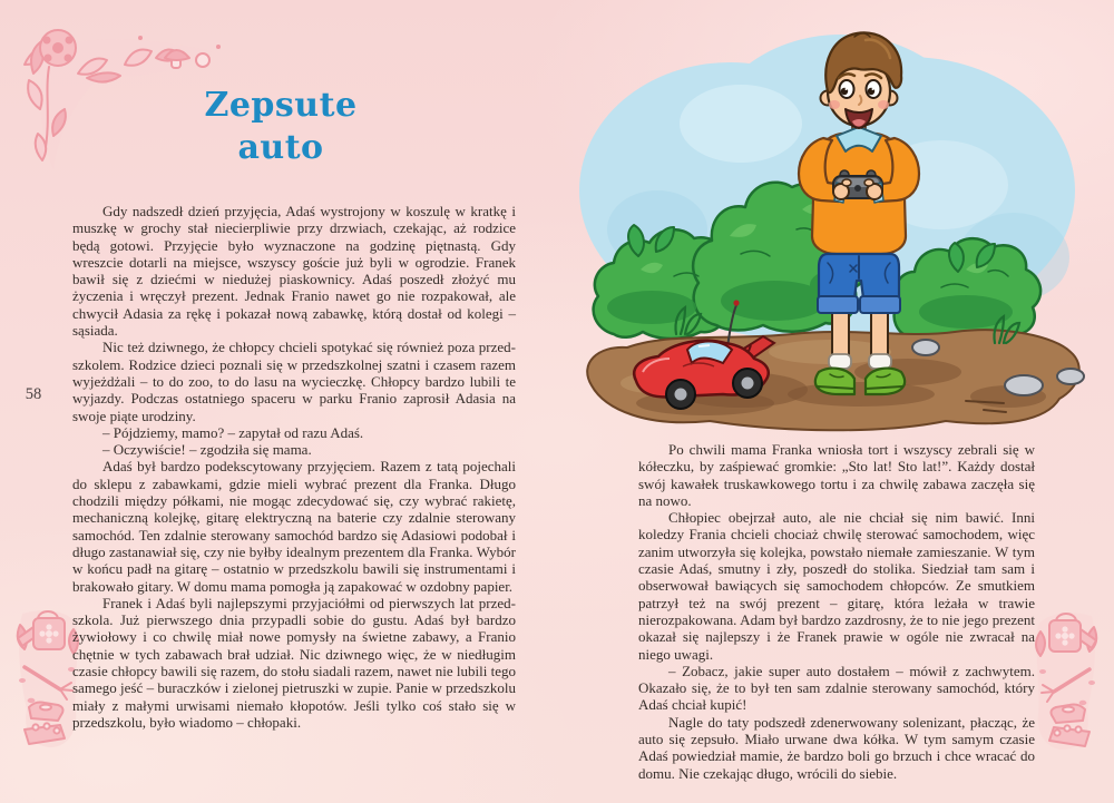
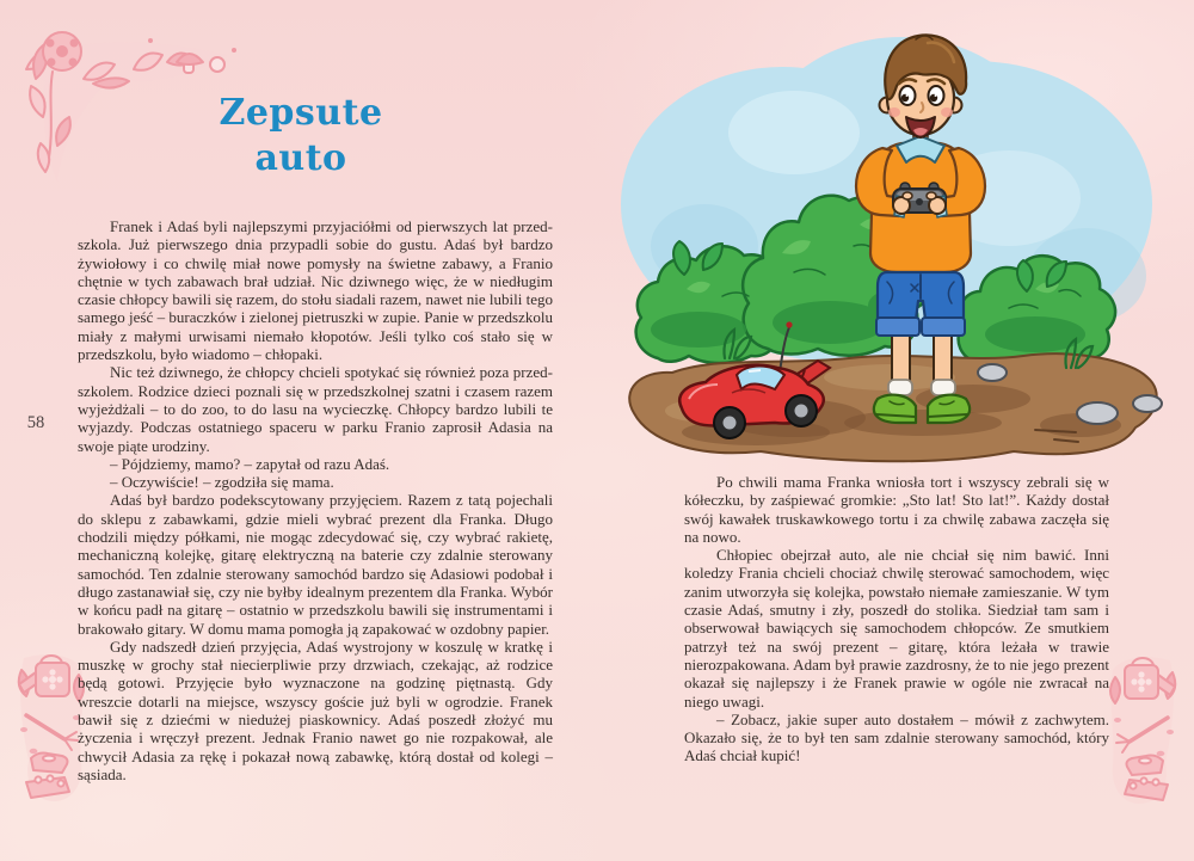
  58
  Zepsute
  auto
- Gdy nadszedł dzień przyjęcia, Adaś wystrojony w koszulę w kratkę i muszkę w grochy stał niecierpliwie przy drzwiach, czekając, aż ro­dzice będą gotowi. Przyjęcie było wyznaczone na godzinę piętnastą. Gdy wreszcie dotarli na miejsce, wszyscy goście już byli w ogrodzie. Franek bawił się z dziećmi w niedużej piaskownicy. Adaś poszedł złożyć mu życzenia i wręczył prezent. Jednak Franio nawet go nie rozpakował, ale chwycił Adasia za rękę i pokazał nową zabawkę, którą dostał od ko­legi – sąsiada.
+ Franek i Adaś byli najlepszymi przyjaciółmi od pierwszych lat przed­szkola. Już pierwszego dnia przypadli sobie do gustu. Adaś był bardzo żywiołowy i co chwilę miał nowe pomysły na świetne zabawy, a Franio chętnie w tych zabawach brał udział. Nic dziwnego więc, że w niedługim czasie chłopcy bawili się razem, do stołu siadali razem, nawet nie lu­bili tego samego jeść – buraczków i zielonej pietruszki w zupie. Panie w przedszkolu miały z małymi urwisami niemało kłopotów. Jeśli tylko coś stało się w przedszkolu, było wiadomo – chłopaki.
  Nic też dziwnego, że chłopcy chcieli spotykać się również poza przed­szkolem. Rodzice dzieci poznali się w przedszkolnej szatni i czasem razem wyjeżdżali – to do zoo, to do lasu na wycieczkę. Chłopcy bardzo lubili te wyjazdy. Podczas ostatniego spaceru w parku Franio zaprosił Adasia na swoje piąte urodziny.
  – Pójdziemy, mamo? – zapytał od razu Adaś.
  – Oczywiście! – zgodziła się mama.
  Adaś był bardzo podekscytowany przyjęciem. Razem z tatą pojechali do sklepu z zabawkami, gdzie mieli wybrać prezent dla Franka. Długo chodzili między półkami, nie mogąc zdecydować się, czy wybrać rakietę, mechaniczną kolejkę, gitarę elektryczną na baterie czy zdalnie stero­wany samochód. Ten zdalnie sterowany samochód bardzo się Adasiowi podobał i długo zastanawiał się, czy nie byłby idealnym prezentem dla Franka. Wybór w końcu padł na gitarę – ostatnio w przedszkolu bawili się instrumentami i brakowało gitary. W domu mama pomogła ją zapa­kować w ozdobny papier.
- Franek i Adaś byli najlepszymi przyjaciółmi od pierwszych lat przed­szkola. Już pierwszego dnia przypadli sobie do gustu. Adaś był bardzo żywiołowy i co chwilę miał nowe pomysły na świetne zabawy, a Franio chętnie w tych zabawach brał udział. Nic dziwnego więc, że w niedługim czasie chłopcy bawili się razem, do stołu siadali razem, nawet nie lu­bili tego samego jeść – buraczków i zielonej pietruszki w zupie. Panie w przedszkolu miały z małymi urwisami niemało kłopotów. Jeśli tylko coś stało się w przedszkolu, było wiadomo – chłopaki.
+ Gdy nadszedł dzień przyjęcia, Adaś wystrojony w koszulę w kratkę i muszkę w grochy stał niecierpliwie przy drzwiach, czekając, aż ro­dzice będą gotowi. Przyjęcie było wyznaczone na godzinę piętnastą. Gdy wreszcie dotarli na miejsce, wszyscy goście już byli w ogrodzie. Franek bawił się z dziećmi w niedużej piaskownicy. Adaś poszedł złożyć mu życzenia i wręczył prezent. Jednak Franio nawet go nie rozpakował, ale chwycił Adasia za rękę i pokazał nową zabawkę, którą dostał od ko­legi – sąsiada.
  Po chwili mama Franka wniosła tort i wszyscy zebrali się w kółeczku, by zaśpiewać gromkie: „Sto lat! Sto lat!”. Każdy dostał swój kawałek tru­skawkowego tortu i za chwilę zabawa zaczęła się na nowo.
- Chłopiec obejrzał auto, ale nie chciał się nim bawić. Inni koledzy Frania chcieli chociaż chwilę sterować samochodem, więc zanim utworzyła się kolejka, powstało niemałe zamieszanie. W tym czasie Adaś, smutny i zły, poszedł do stolika. Siedział tam sam i obserwował bawiących się samo­chodem chłopców. Ze smutkiem patrzył też na swój prezent – gitarę, która leżała w trawie nierozpakowana. Adam był bardzo zazdrosny, że to nie jego prezent okazał się najlepszy i że Franek prawie w ogóle nie zwracał na niego uwagi.
+ Chłopiec obejrzał auto, ale nie chciał się nim bawić. Inni koledzy Frania chcieli chociaż chwilę sterować samochodem, więc zanim utworzyła się kolejka, powstało niemałe zamieszanie. W tym czasie Adaś, smutny i zły, poszedł do stolika. Siedział tam sam i obserwował bawiących się samo­chodem chłopców. Ze smutkiem patrzył też na swój prezent – gitarę, która leżała w trawie nierozpakowana. Adam był prawie zazdrosny, że to nie jego prezent okazał się najlepszy i że Franek prawie w ogóle nie zwracał na niego uwagi.
  – Zobacz, jakie super auto dostałem – mówił z zachwytem. Okazało się, że to był ten sam zdalnie sterowany samochód, który Adaś chciał kupić!
- Nagle do taty podszedł zdenerwowany solenizant, płacząc, że auto się zepsuło. Miało urwane dwa kółka. W tym samym czasie Adaś powiedział mamie, że bardzo boli go brzuch i chce wracać do domu. Nie czekając długo, wrócili do siebie.
